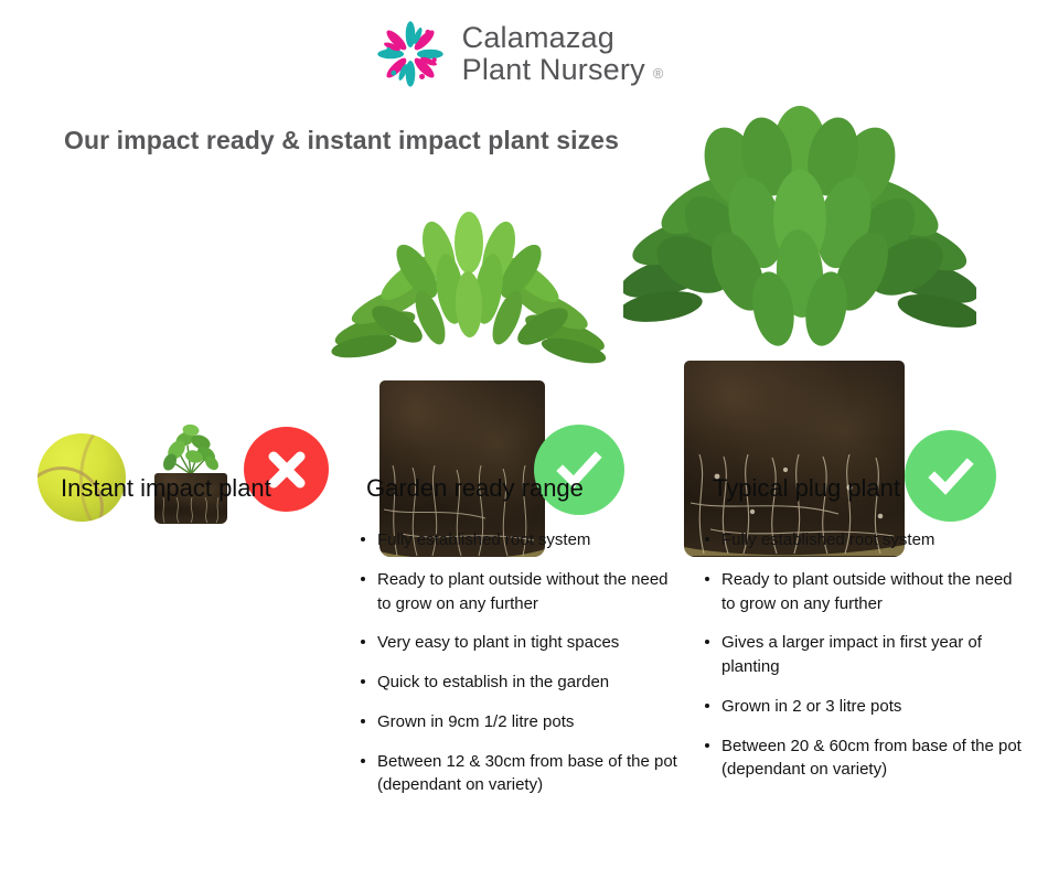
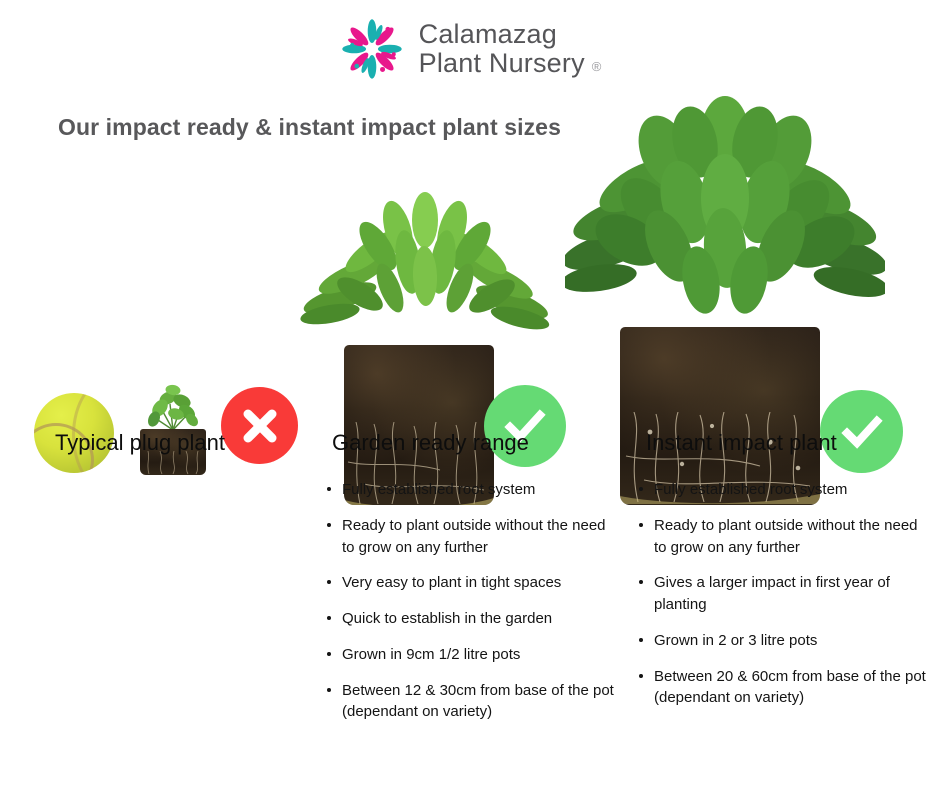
  Calamazag
  Plant Nursery
  ®
  Our impact ready & instant impact plant sizes
- Instant impact plant
+ Typical plug plant
  Garden ready range
  Fully established root system
  Ready to plant outside without the need to grow on any further
  Very easy to plant in tight spaces
  Quick to establish in the garden
  Grown in 9cm 1/2 litre pots
  Between 12 & 30cm from base of the pot (dependant on variety)
- Typical plug plant
+ Instant impact plant
  Fully established root system
  Ready to plant outside without the need to grow on any further
  Gives a larger impact in first year of planting
  Grown in 2 or 3 litre pots
  Between 20 & 60cm from base of the pot (dependant on variety)
